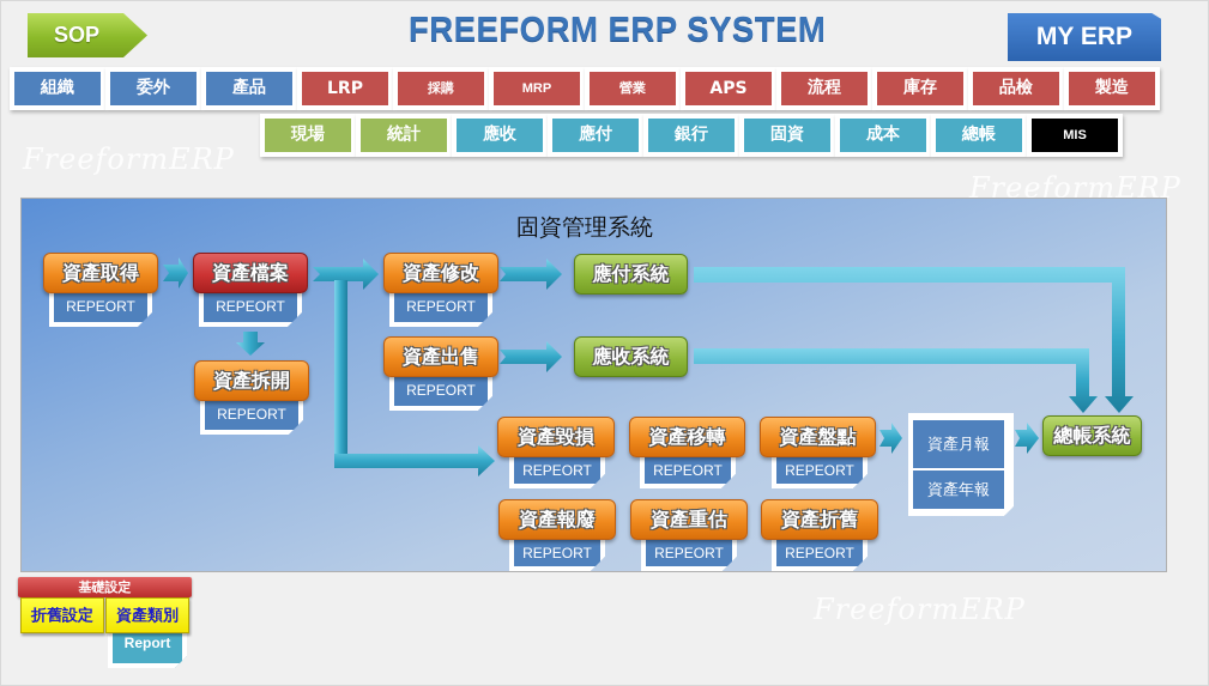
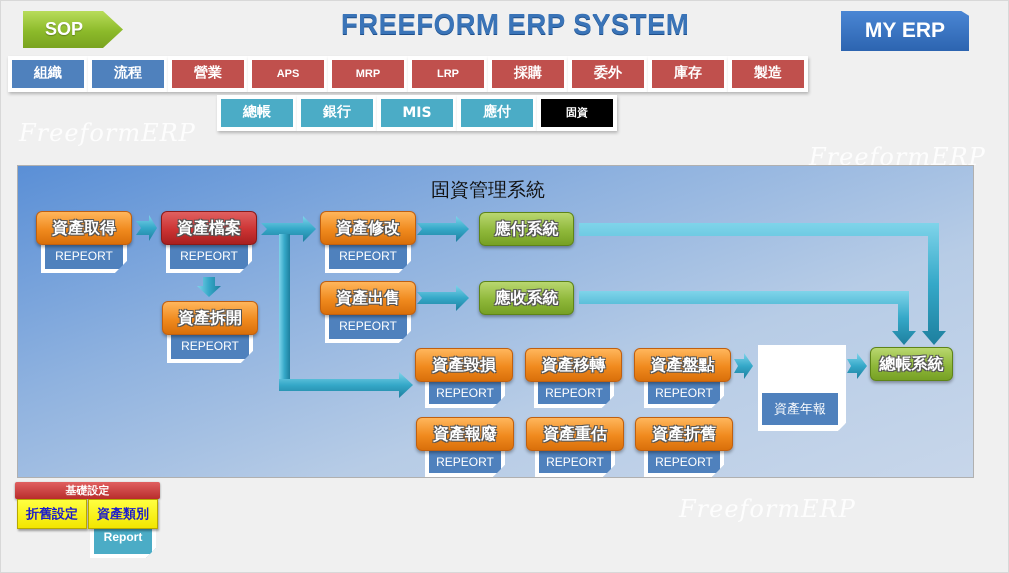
  SOP
  FREEFORM ERP SYSTEM
  MY ERP
  組織
- 委外
+ 流程
- 產品
- LRP
+ 營業
- 採購
+ APS
  MRP
- 營業
+ LRP
- APS
+ 採購
- 流程
+ 委外
  庫存
- 品檢
  製造
- 現場
- 統計
- 應收
- 應付
+ 總帳
  銀行
- 固資
+ MIS
- 成本
- 總帳
+ 應付
- MIS
+ 固資
  FreeformERP
  固資管理系統
  資產取得
  REPEORT
  資產檔案
  REPEORT
  資產拆開
  REPEORT
  資產修改
  REPEORT
  資產出售
  REPEORT
  應付系統
  應收系統
  資產毀損
  REPEORT
  資產移轉
  REPEORT
  資產盤點
  REPEORT
  資產報廢
  REPEORT
  資產重估
  REPEORT
  資產折舊
  REPEORT
- 資產月報
  資產年報
  總帳系統
  基礎設定
  折舊設定
  資產類別
  Report
